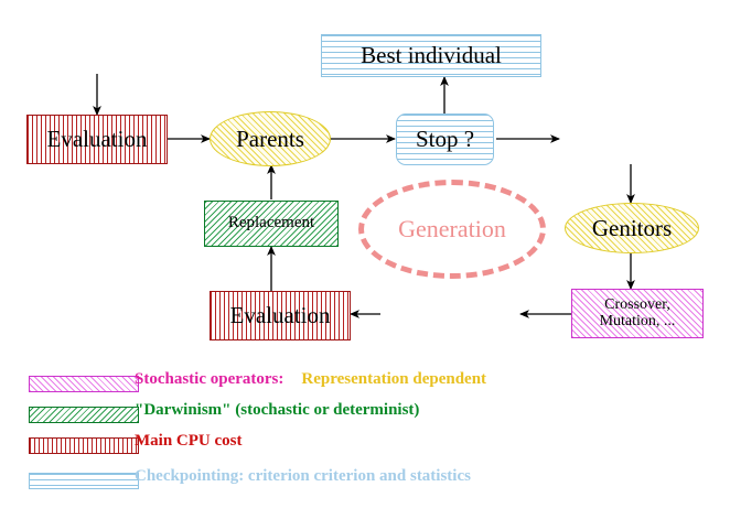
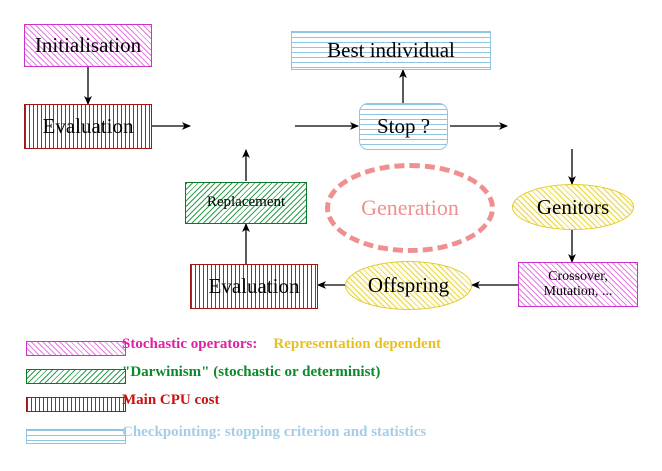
+ Initialisation
  Evaluation
- Parents
  Best individual
  Stop ?
  Genitors
  Crossover,
  Mutation, ...
+ Offspring
  Evaluation
  Replacement
  Generation
  Stochastic operators: Representation dependent
  "Darwinism" (stochastic or determinist)
  Main CPU cost
- Checkpointing: criterion criterion and statistics
+ Checkpointing: stopping criterion and statistics
